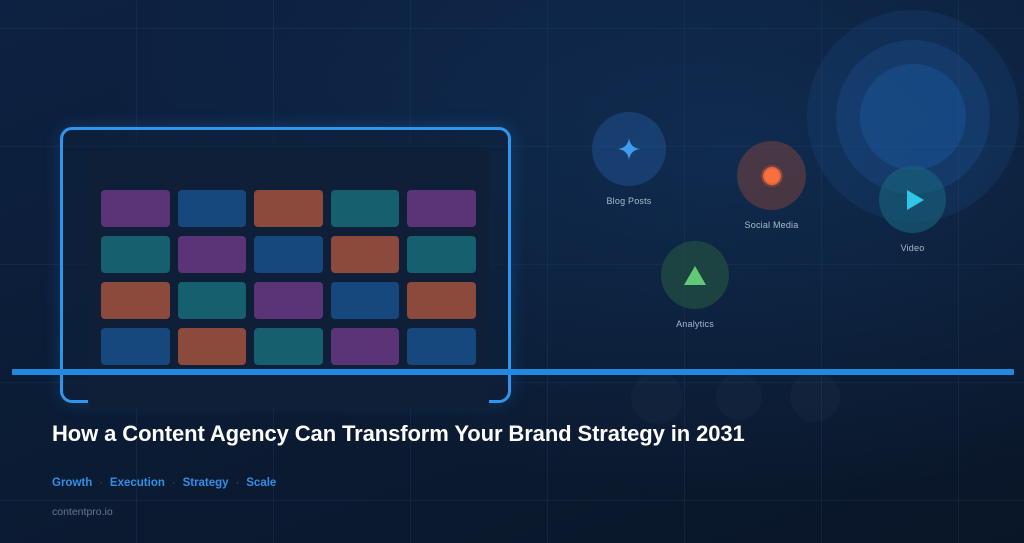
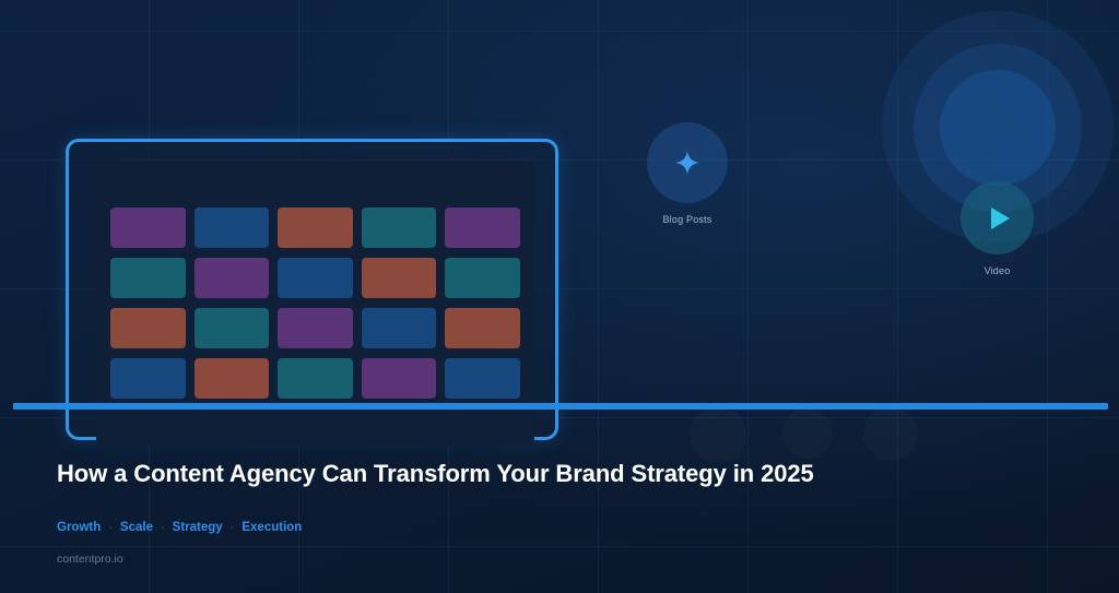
  Blog Posts
- Social Media
  Video
- Analytics
- How a Content Agency Can Transform Your Brand Strategy in 2031
+ How a Content Agency Can Transform Your Brand Strategy in 2025
  Growth
  ·
- Execution
+ Scale
  ·
  Strategy
  ·
- Scale
+ Execution
  contentpro.io
